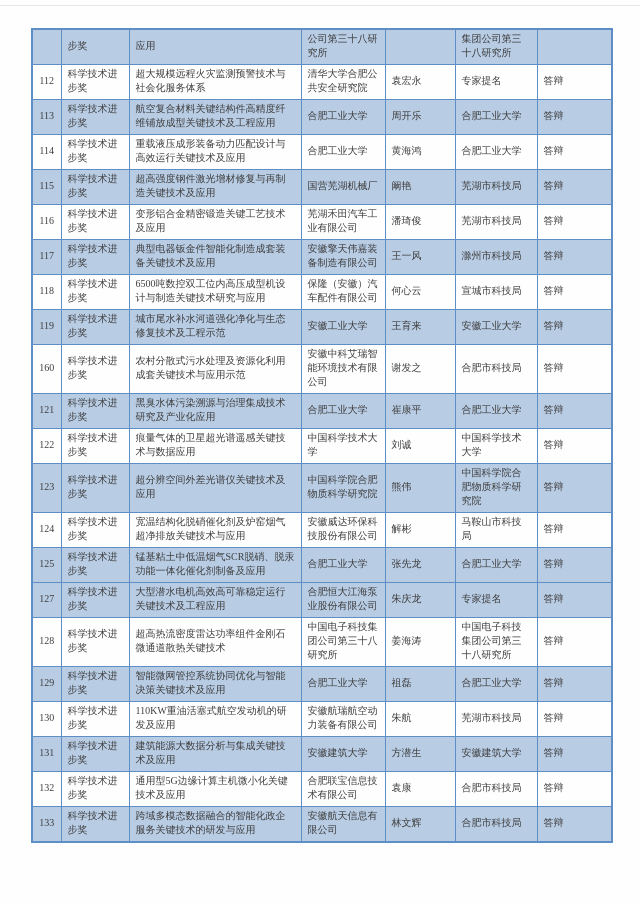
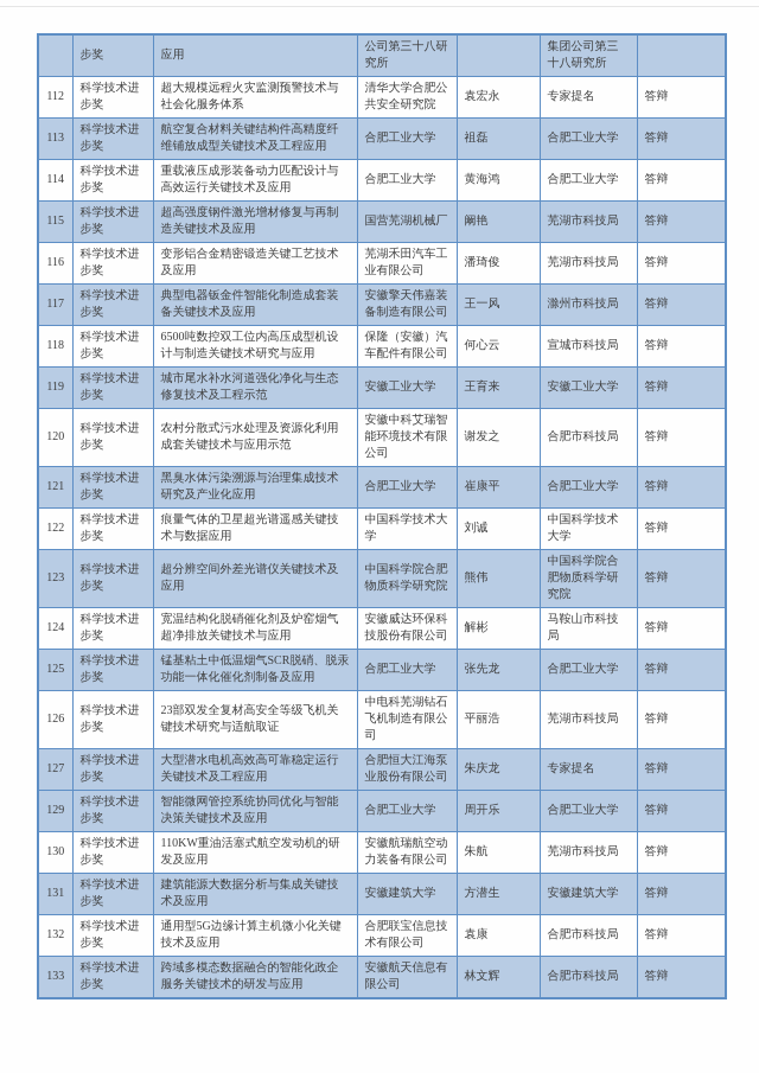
  	步奖	应用	公司第三十八研究所		集团公司第三十八研究所
  112	科学技术进步奖	超大规模远程火灾监测预警技术与社会化服务体系	清华大学合肥公共安全研究院	袁宏永	专家提名	答辩
- 113	科学技术进步奖	航空复合材料关键结构件高精度纤维铺放成型关键技术及工程应用	合肥工业大学	周开乐	合肥工业大学	答辩
+ 113	科学技术进步奖	航空复合材料关键结构件高精度纤维铺放成型关键技术及工程应用	合肥工业大学	祖磊	合肥工业大学	答辩
  114	科学技术进步奖	重载液压成形装备动力匹配设计与高效运行关键技术及应用	合肥工业大学	黄海鸿	合肥工业大学	答辩
  115	科学技术进步奖	超高强度钢件激光增材修复与再制造关键技术及应用	国营芜湖机械厂	阚艳	芜湖市科技局	答辩
  116	科学技术进步奖	变形铝合金精密锻造关键工艺技术及应用	芜湖禾田汽车工业有限公司	潘琦俊	芜湖市科技局	答辩
  117	科学技术进步奖	典型电器钣金件智能化制造成套装备关键技术及应用	安徽擎天伟嘉装备制造有限公司	王一风	滁州市科技局	答辩
  118	科学技术进步奖	6500吨数控双工位内高压成型机设计与制造关键技术研究与应用	保隆（安徽）汽车配件有限公司	何心云	宣城市科技局	答辩
  119	科学技术进步奖	城市尾水补水河道强化净化与生态修复技术及工程示范	安徽工业大学	王育来	安徽工业大学	答辩
- 160	科学技术进步奖	农村分散式污水处理及资源化利用成套关键技术与应用示范	安徽中科艾瑞智能环境技术有限公司	谢发之	合肥市科技局	答辩
+ 120	科学技术进步奖	农村分散式污水处理及资源化利用成套关键技术与应用示范	安徽中科艾瑞智能环境技术有限公司	谢发之	合肥市科技局	答辩
  121	科学技术进步奖	黑臭水体污染溯源与治理集成技术研究及产业化应用	合肥工业大学	崔康平	合肥工业大学	答辩
  122	科学技术进步奖	痕量气体的卫星超光谱遥感关键技术与数据应用	中国科学技术大学	刘诚	中国科学技术大学	答辩
  123	科学技术进步奖	超分辨空间外差光谱仪关键技术及应用	中国科学院合肥物质科学研究院	熊伟	中国科学院合肥物质科学研究院	答辩
  124	科学技术进步奖	宽温结构化脱硝催化剂及炉窑烟气超净排放关键技术与应用	安徽威达环保科技股份有限公司	解彬	马鞍山市科技局	答辩
  125	科学技术进步奖	锰基粘土中低温烟气SCR脱硝、脱汞功能一体化催化剂制备及应用	合肥工业大学	张先龙	合肥工业大学	答辩
+ 126	科学技术进步奖	23部双发全复材高安全等级飞机关键技术研究与适航取证	中电科芜湖钻石飞机制造有限公司	平丽浩	芜湖市科技局	答辩
  127	科学技术进步奖	大型潜水电机高效高可靠稳定运行关键技术及工程应用	合肥恒大江海泵业股份有限公司	朱庆龙	专家提名	答辩
- 128	科学技术进步奖	超高热流密度雷达功率组件金刚石微通道散热关键技术	中国电子科技集团公司第三十八研究所	姜海涛	中国电子科技集团公司第三十八研究所	答辩
- 129	科学技术进步奖	智能微网管控系统协同优化与智能决策关键技术及应用	合肥工业大学	祖磊	合肥工业大学	答辩
+ 129	科学技术进步奖	智能微网管控系统协同优化与智能决策关键技术及应用	合肥工业大学	周开乐	合肥工业大学	答辩
  130	科学技术进步奖	110KW重油活塞式航空发动机的研发及应用	安徽航瑞航空动力装备有限公司	朱航	芜湖市科技局	答辩
  131	科学技术进步奖	建筑能源大数据分析与集成关键技术及应用	安徽建筑大学	方潜生	安徽建筑大学	答辩
  132	科学技术进步奖	通用型5G边缘计算主机微小化关键技术及应用	合肥联宝信息技术有限公司	袁康	合肥市科技局	答辩
  133	科学技术进步奖	跨域多模态数据融合的智能化政企服务关键技术的研发与应用	安徽航天信息有限公司	林文辉	合肥市科技局	答辩
